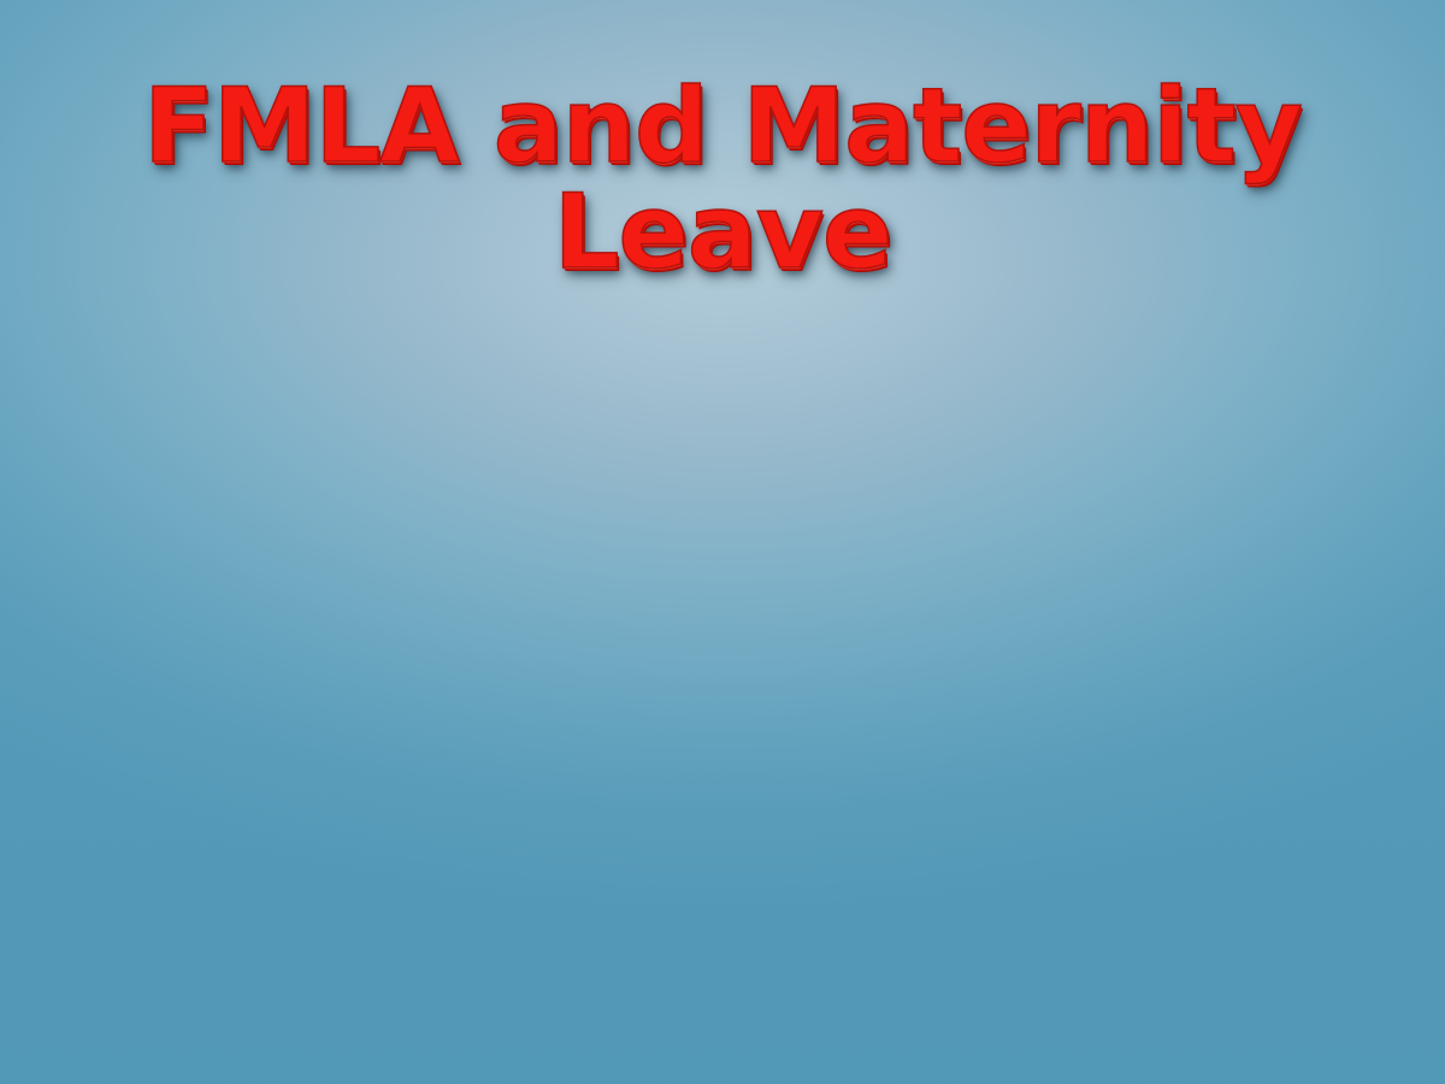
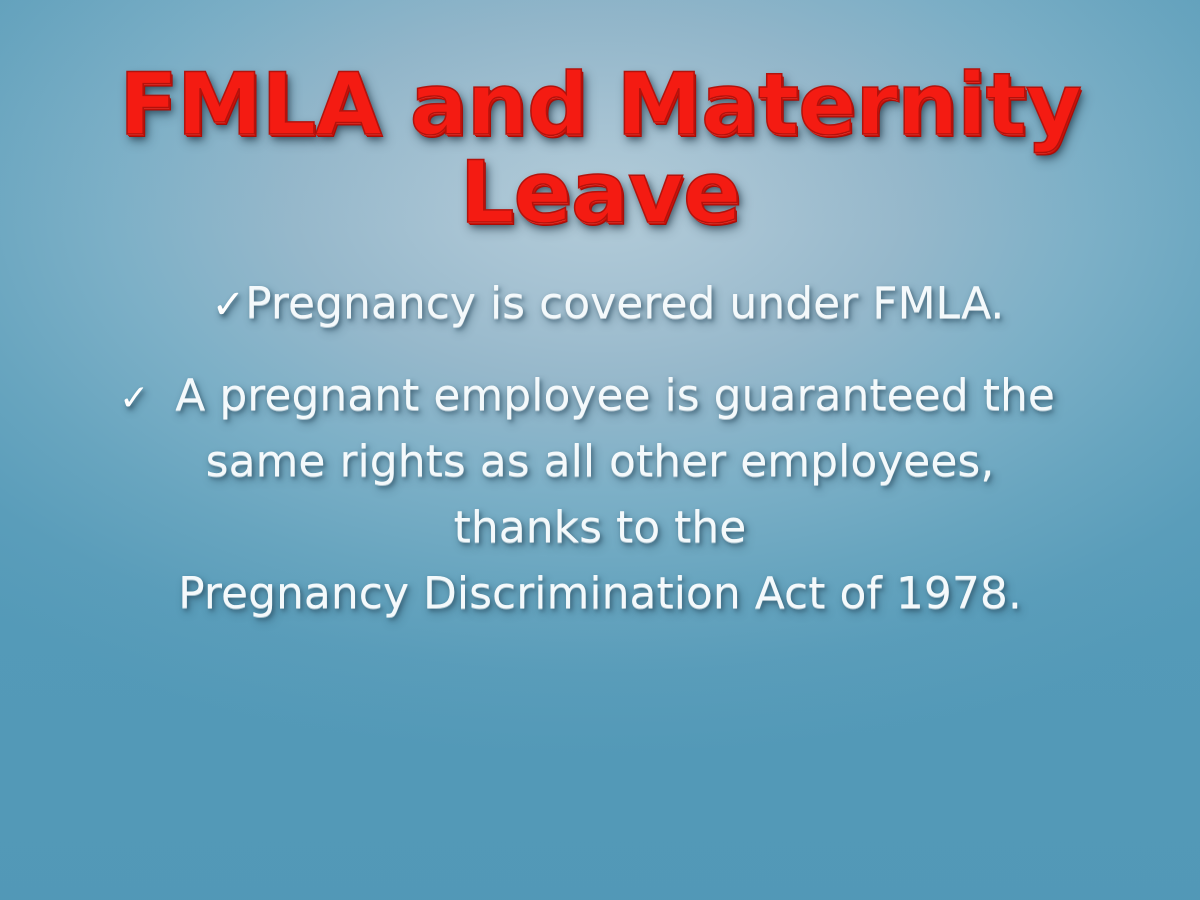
  FMLA and Maternity Leave
+ ✓Pregnancy is covered under FMLA.
+ ✓ A pregnant employee is guaranteed the
+ same rights as all other employees,
+ thanks to the
+ Pregnancy Discrimination Act of 1978.
